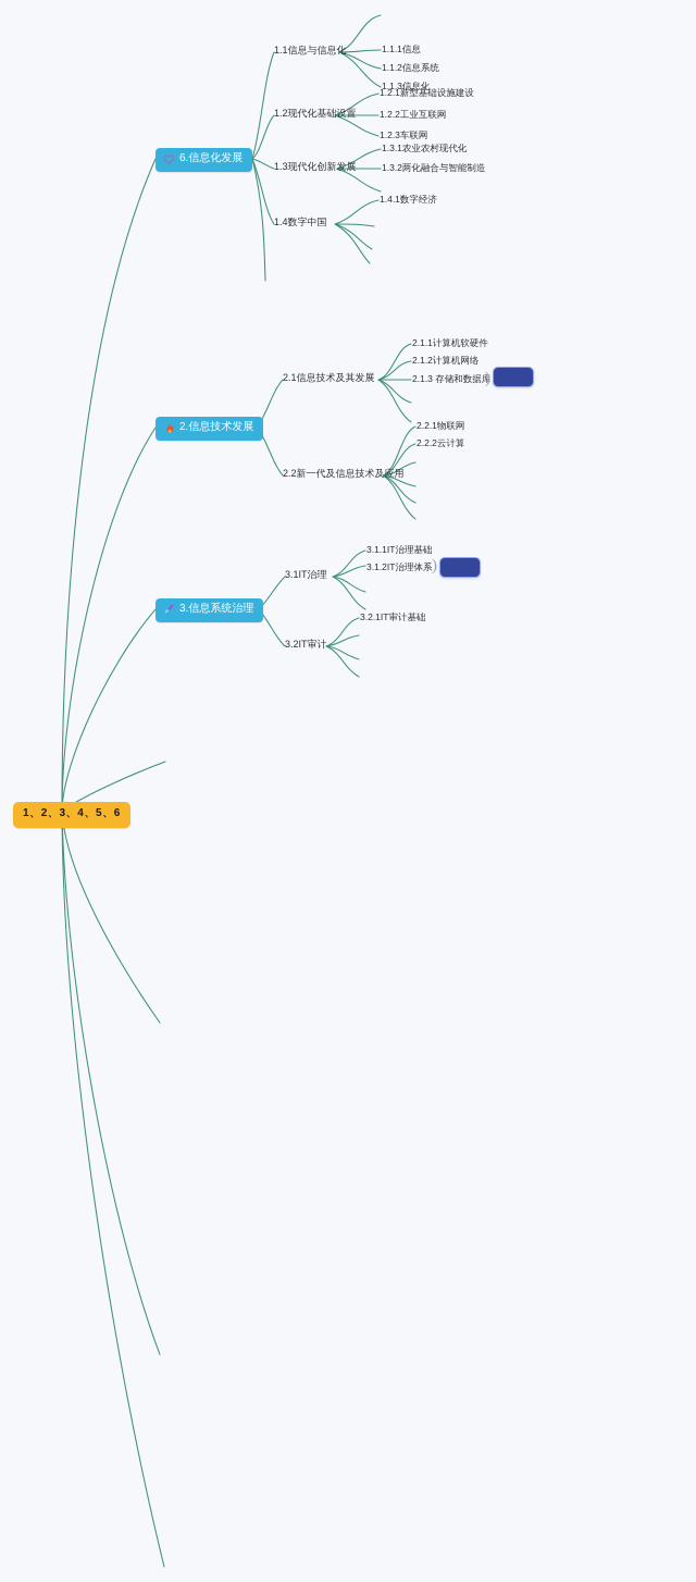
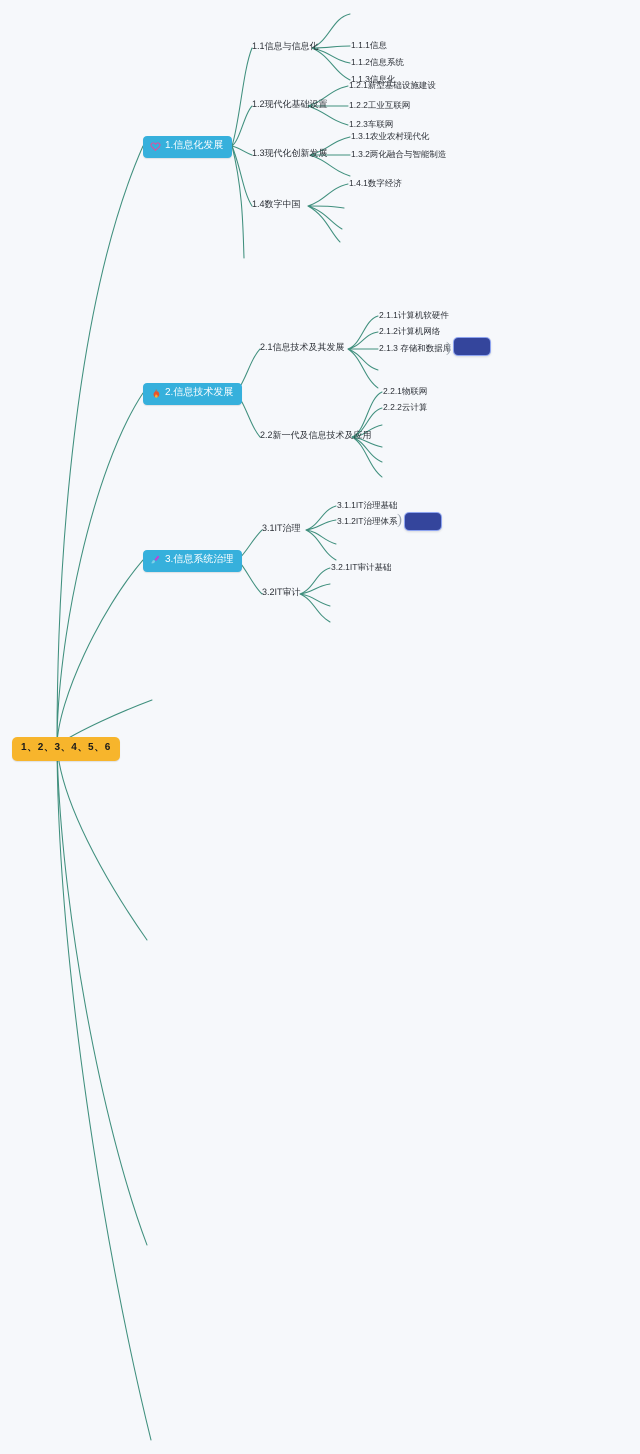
  1、2、3、4、5、6
- 6.信息化发展
+ 1.信息化发展
  1.1信息与信息化
  1.2现代化基础设置
  1.3现代化创新发展
  1.4数字中国
  1.1.1信息
  1.1.2信息系统
  1.1.3信息化
  1.2.1新型基础设施建设
  1.2.2工业互联网
  1.2.3车联网
  1.3.1农业农村现代化
  1.3.2两化融合与智能制造
  1.4.1数字经济
  2.信息技术发展
  2.1信息技术及其发展
  2.2新一代及信息技术及应用
  2.1.1计算机软硬件
  2.1.2计算机网络
  2.1.3 存储和数据库
  )
  2.2.1物联网
  2.2.2云计算
  3.信息系统治理
  3.1IT治理
  3.2IT审计
  3.1.1IT治理基础
  3.1.2IT治理体系
  )
  3.2.1IT审计基础
